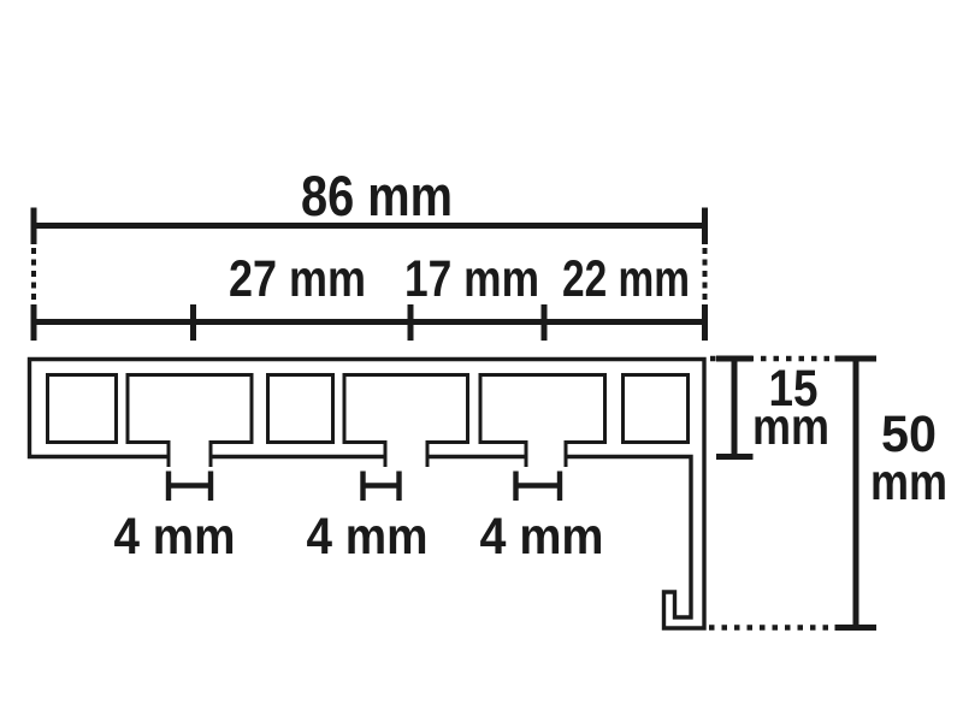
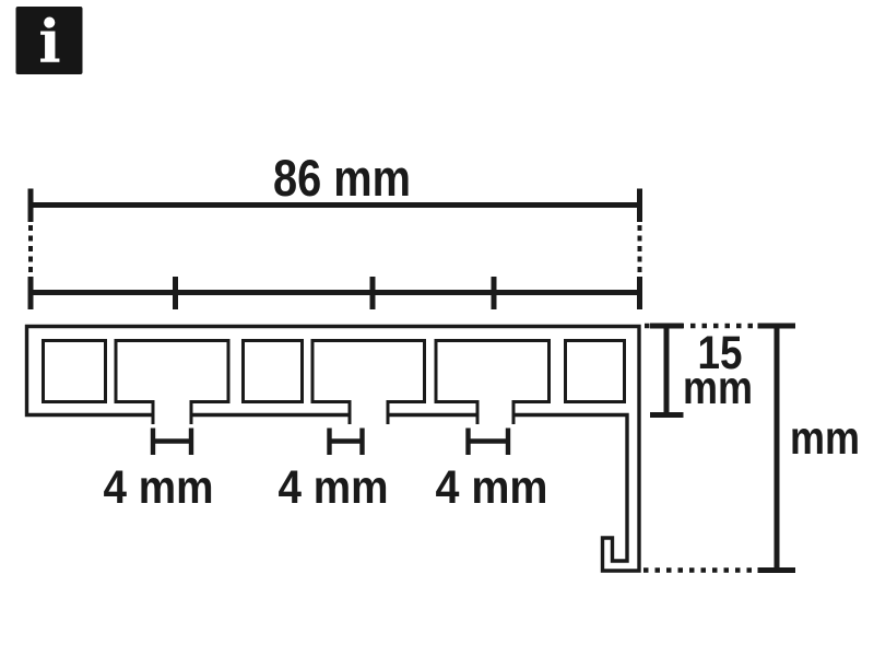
+ i
  86 mm
- 27 mm
- 17 mm
- 22 mm
  4 mm
  4 mm
  4 mm
  15
  mm
- 50
  mm
